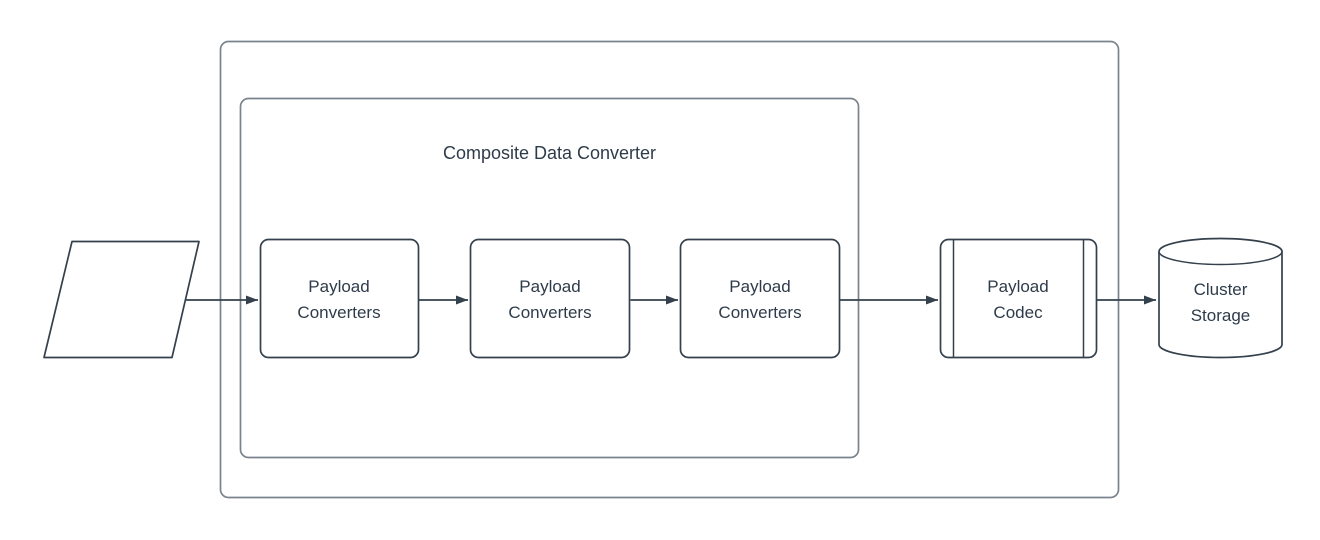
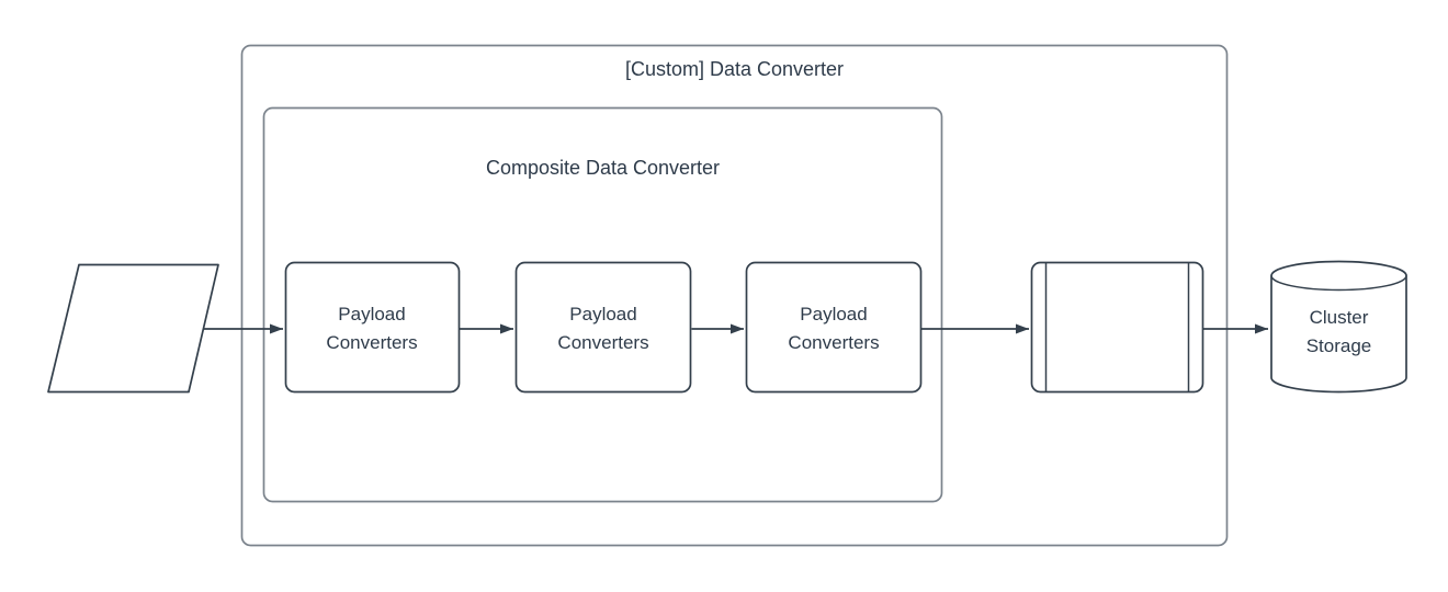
+ [Custom] Data Converter
  Composite Data Converter
  Payload Converters
  Payload Converters
  Payload Converters
- Payload Codec
  Cluster Storage
